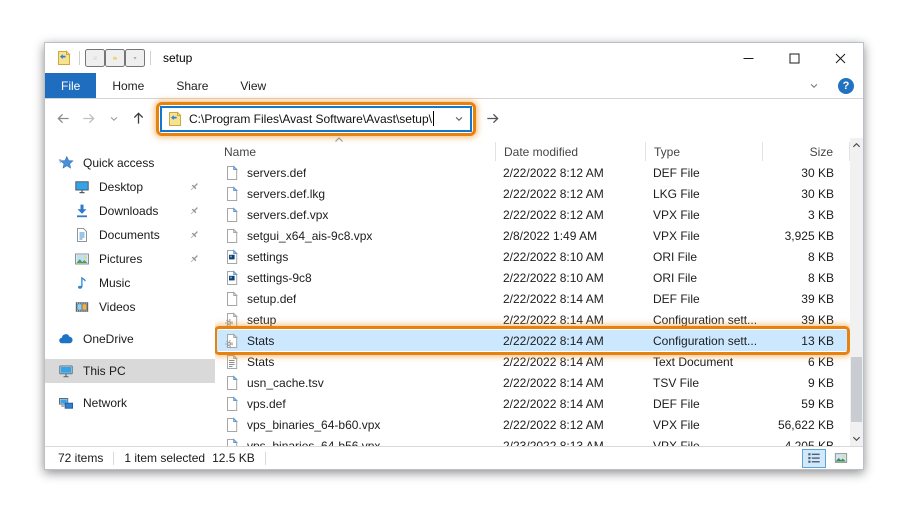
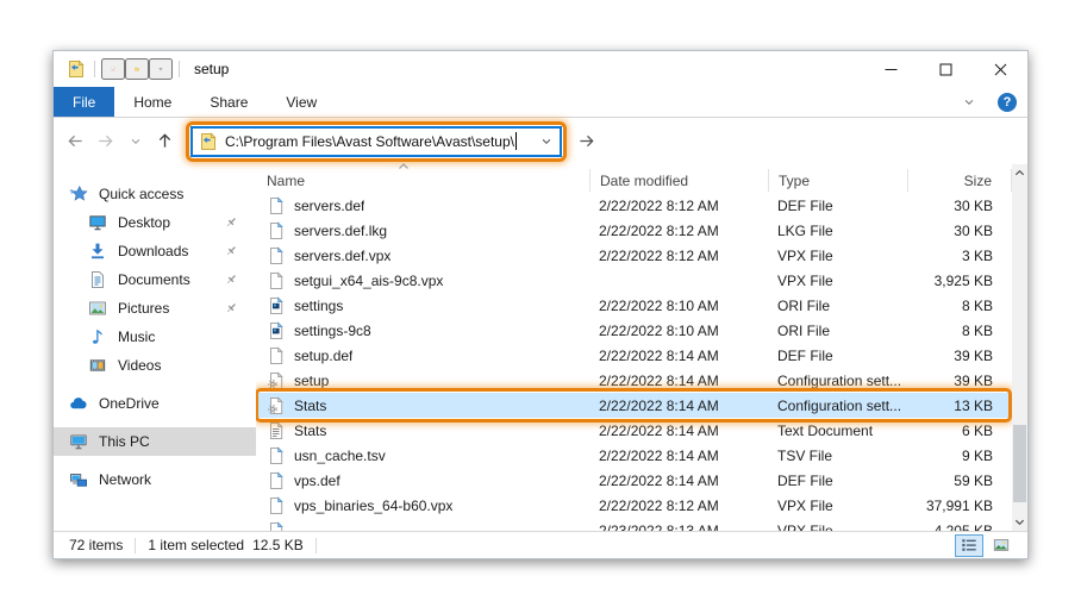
  setup
  File
  Home
  Share
  View
  ?
  C:\Program Files\Avast Software\Avast\setup\
  Quick access
  Desktop
  Downloads
  Documents
  Pictures
  Music
  Videos
  OneDrive
  This PC
  Network
  Name
  Date modified
  Type
  Size
  servers.def
  2/22/2022 8:12 AM
  DEF File
  30 KB
  servers.def.lkg
  2/22/2022 8:12 AM
  LKG File
  30 KB
  servers.def.vpx
  2/22/2022 8:12 AM
  VPX File
  3 KB
  setgui_x64_ais-9c8.vpx
- 2/8/2022 1:49 AM
  VPX File
  3,925 KB
  settings
  2/22/2022 8:10 AM
  ORI File
  8 KB
  settings-9c8
  2/22/2022 8:10 AM
  ORI File
  8 KB
  setup.def
  2/22/2022 8:14 AM
  DEF File
  39 KB
  setup
  2/22/2022 8:14 AM
  Configuration sett...
  39 KB
  Stats
  2/22/2022 8:14 AM
  Configuration sett...
  13 KB
  Stats
  2/22/2022 8:14 AM
  Text Document
  6 KB
  usn_cache.tsv
  2/22/2022 8:14 AM
  TSV File
  9 KB
  vps.def
  2/22/2022 8:14 AM
  DEF File
  59 KB
  vps_binaries_64-b60.vpx
  2/22/2022 8:12 AM
  VPX File
- 56,622 KB
+ 37,991 KB
- vps_binaries_64-b56.vpx
  2/23/2022 8:13 AM
  VPX File
  4,205 KB
  72 items
  1 item selected
  12.5 KB
